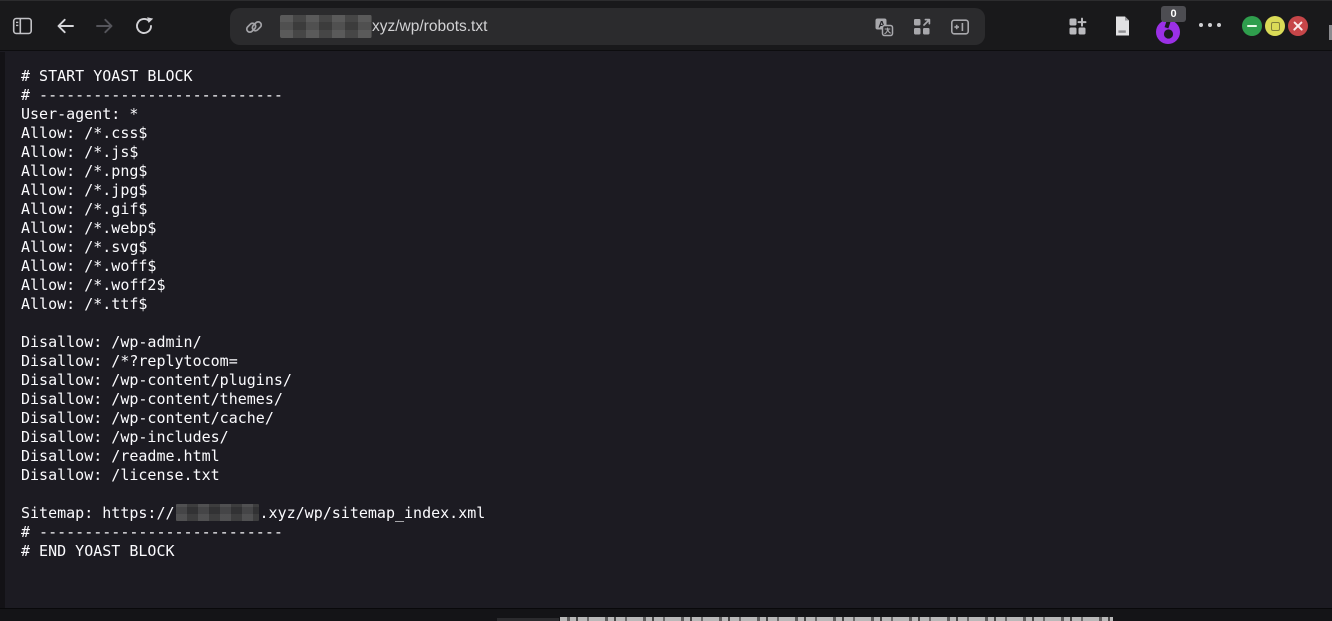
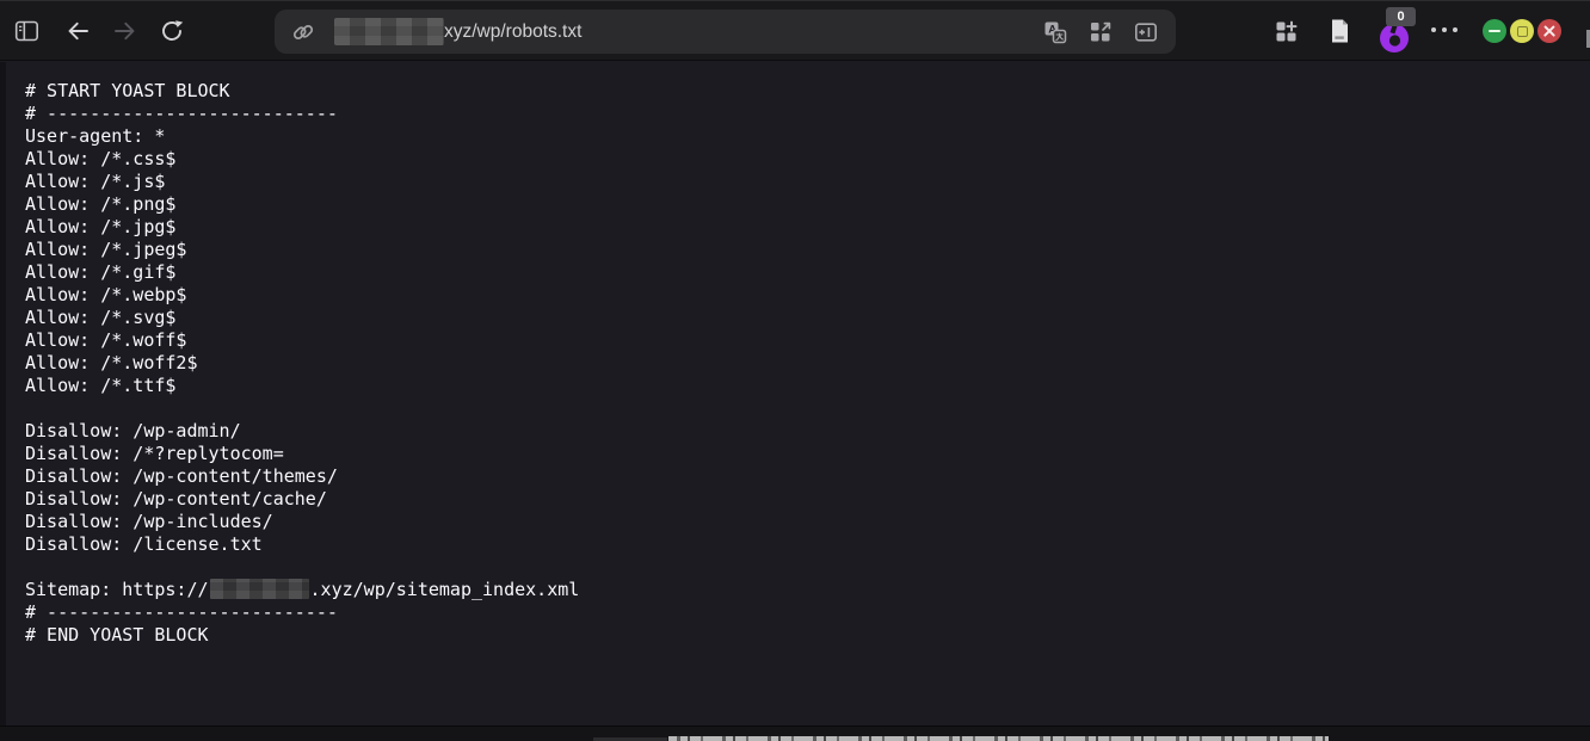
  xyz/wp/robots.txt
  A
  0
  # START YOAST BLOCK
  # ---------------------------
  User-agent: *
  Allow: /*.css$
  Allow: /*.js$
  Allow: /*.png$
  Allow: /*.jpg$
+ Allow: /*.jpeg$
  Allow: /*.gif$
  Allow: /*.webp$
  Allow: /*.svg$
  Allow: /*.woff$
  Allow: /*.woff2$
  Allow: /*.ttf$
  Disallow: /wp-admin/
  Disallow: /*?replytocom=
- Disallow: /wp-content/plugins/
  Disallow: /wp-content/themes/
  Disallow: /wp-content/cache/
  Disallow: /wp-includes/
- Disallow: /readme.html
  Disallow: /license.txt
  Sitemap: https:// .xyz/wp/sitemap_index.xml
  # ---------------------------
  # END YOAST BLOCK
